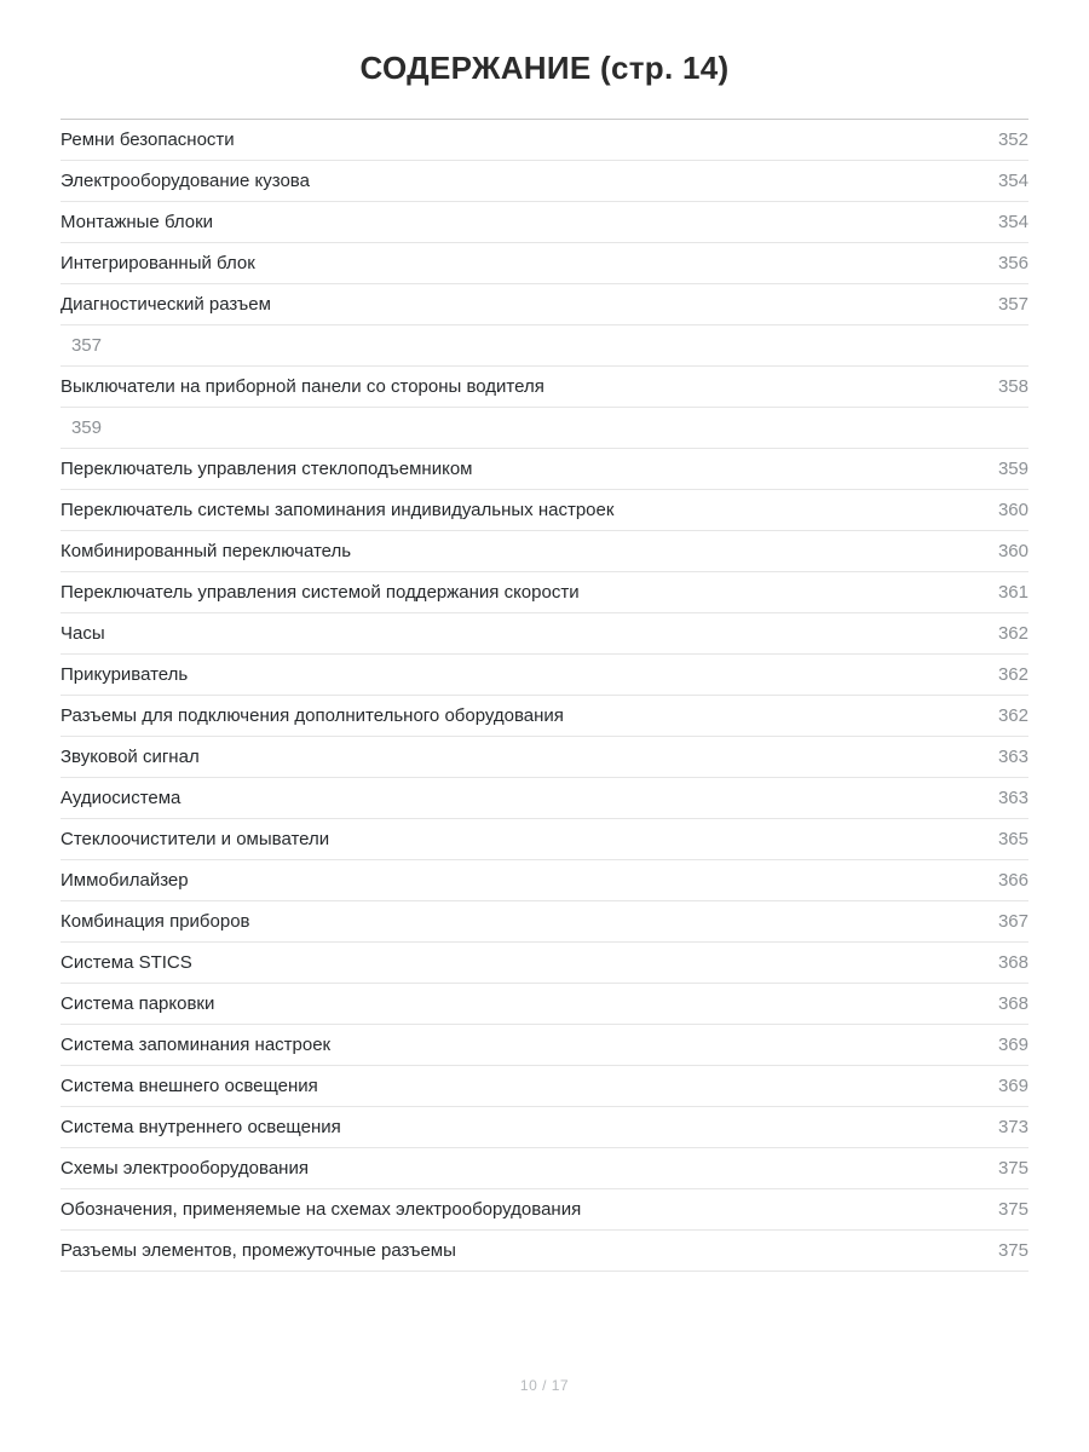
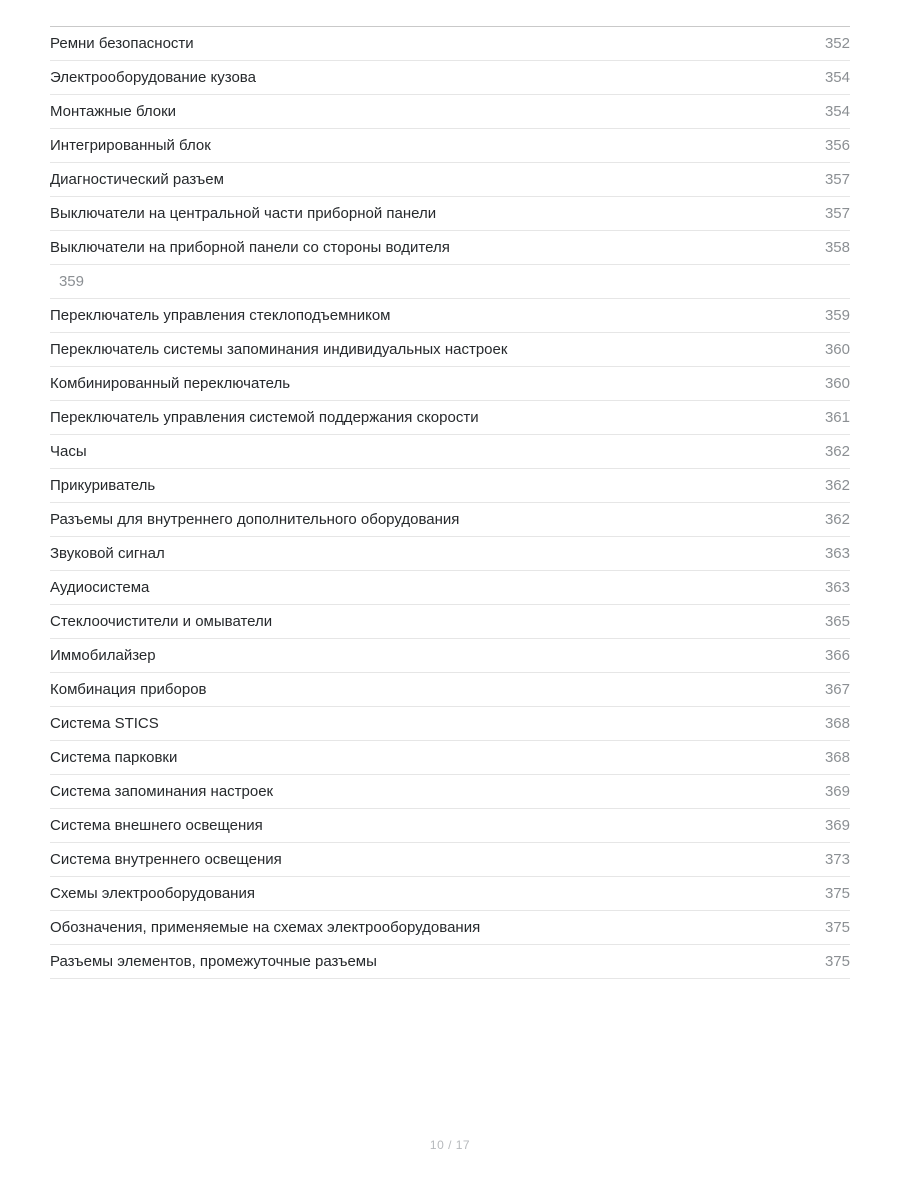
- СОДЕРЖАНИЕ (стр. 14)
  Ремни безопасности
  352
  Электрооборудование кузова
  354
  Монтажные блоки
  354
  Интегрированный блок
  356
  Диагностический разъем
  357
+ Выключатели на центральной части приборной панели
  357
  Выключатели на приборной панели со стороны водителя
  358
  359
  Переключатель управления стеклоподъемником
  359
  Переключатель системы запоминания индивидуальных настроек
  360
  Комбинированный переключатель
  360
  Переключатель управления системой поддержания скорости
  361
  Часы
  362
  Прикуриватель
  362
- Разъемы для подключения дополнительного оборудования
+ Разъемы для внутреннего дополнительного оборудования
  362
  Звуковой сигнал
  363
  Аудиосистема
  363
  Стеклоочистители и омыватели
  365
  Иммобилайзер
  366
  Комбинация приборов
  367
  Система STICS
  368
  Система парковки
  368
  Система запоминания настроек
  369
  Система внешнего освещения
  369
  Система внутреннего освещения
  373
  Схемы электрооборудования
  375
  Обозначения, применяемые на схемах электрооборудования
  375
  Разъемы элементов, промежуточные разъемы
  375
  10 / 17
